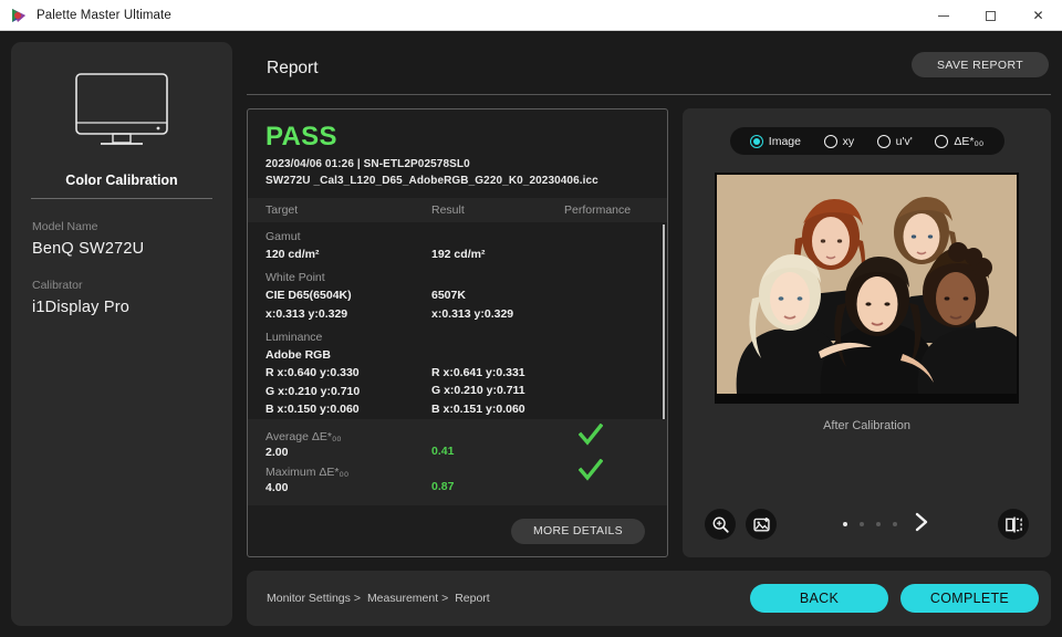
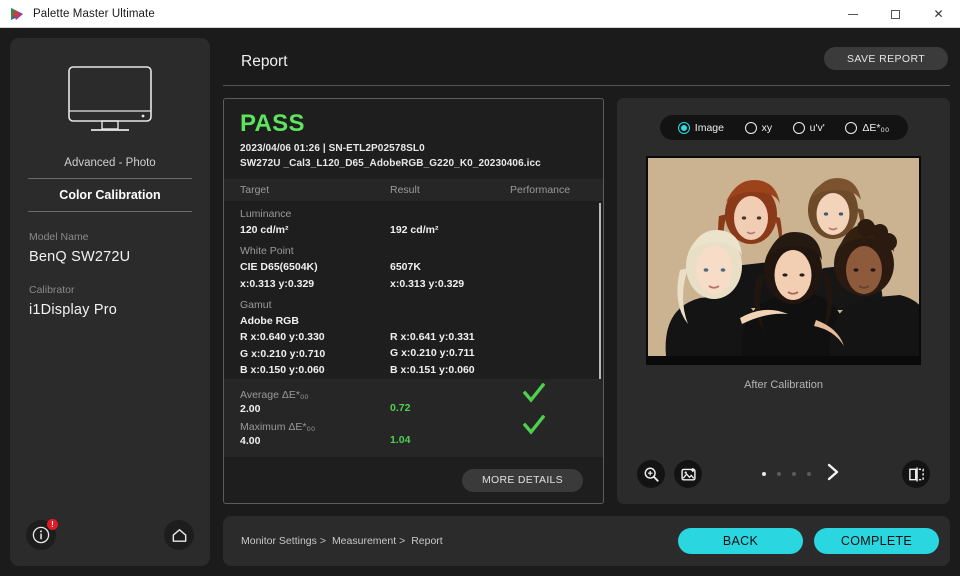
  Palette Master Ultimate
  ✕
+ Advanced - Photo
  Color Calibration
  Model Name
  BenQ SW272U
  Calibrator
  i1Display Pro
+ !
  Report
  SAVE REPORT
  PASS
  2023/04/06 01:26 | SN-ETL2P02578SL0
  SW272U _Cal3_L120_D65_AdobeRGB_G220_K0_20230406.icc
  Target
  Result
  Performance
- Gamut
+ Luminance
  120 cd/m²
  192 cd/m²
  White Point
  CIE D65(6504K)
  x:0.313 y:0.329
  6507K
  x:0.313 y:0.329
- Luminance
+ Gamut
  Adobe RGB
  R x:0.640 y:0.330
  G x:0.210 y:0.710
  B x:0.150 y:0.060
  R x:0.641 y:0.331
  G x:0.210 y:0.711
  B x:0.151 y:0.060
  Average ΔE*₀₀
  2.00
- 0.41
+ 0.72
  Maximum ΔE*₀₀
  4.00
- 0.87
+ 1.04
  MORE DETAILS
  Image
  xy
  u'v'
  ΔE*₀₀
  After Calibration
  Monitor Settings > Measurement > Report
  BACK
  COMPLETE
